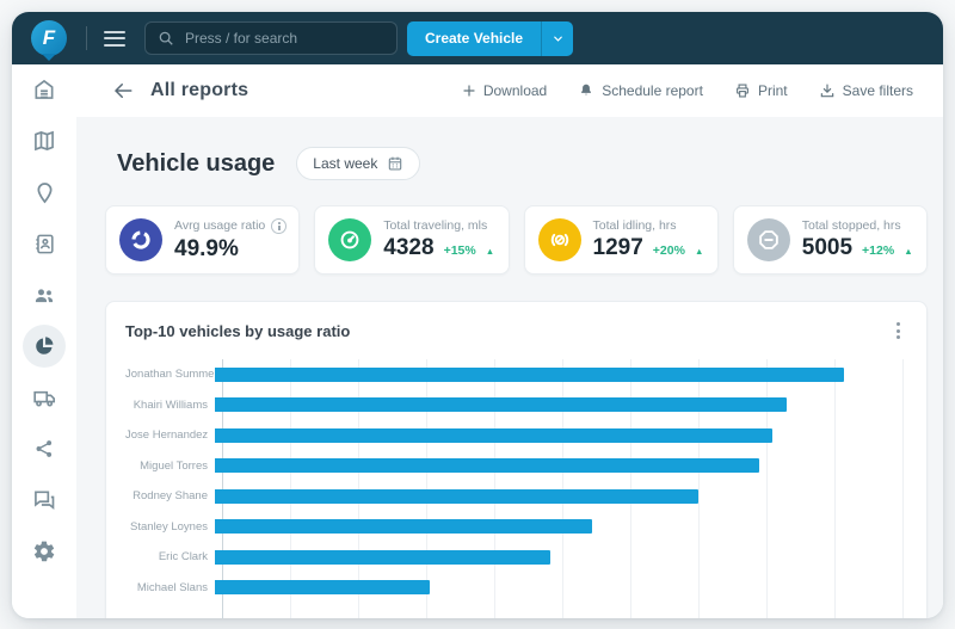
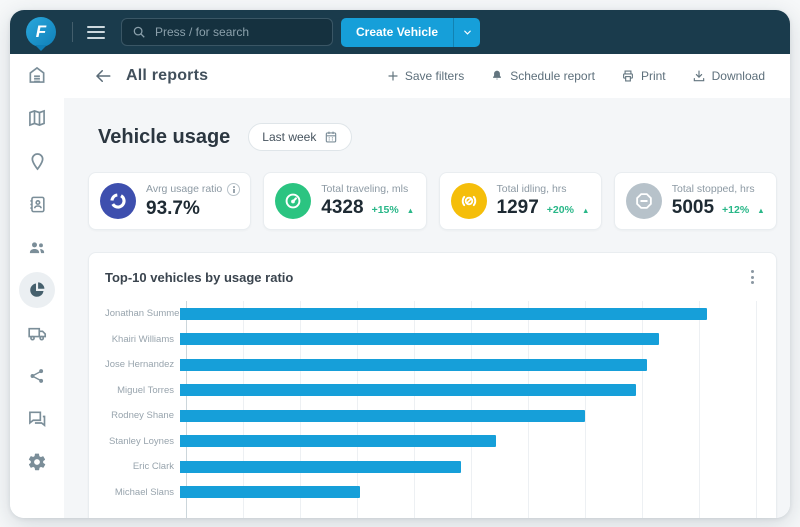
  F
  Press / for search
  Create Vehicle
  All reports
- Download
+ Save filters
  Schedule report
  Print
- Save filters
+ Download
  Vehicle usage
  Last week
  Avrg usage ratio
- 49.9%
+ 93.7%
  Total traveling, mls
  4328
  +15%
  ▲
  Total idling, hrs
  1297
  +20%
  ▲
  Total stopped, hrs
  5005
  +12%
  ▲
  Top-10 vehicles by usage ratio
  Jonathan Summe
  Khairi Williams
  Jose Hernandez
  Miguel Torres
  Rodney Shane
  Stanley Loynes
  Eric Clark
  Michael Slans
